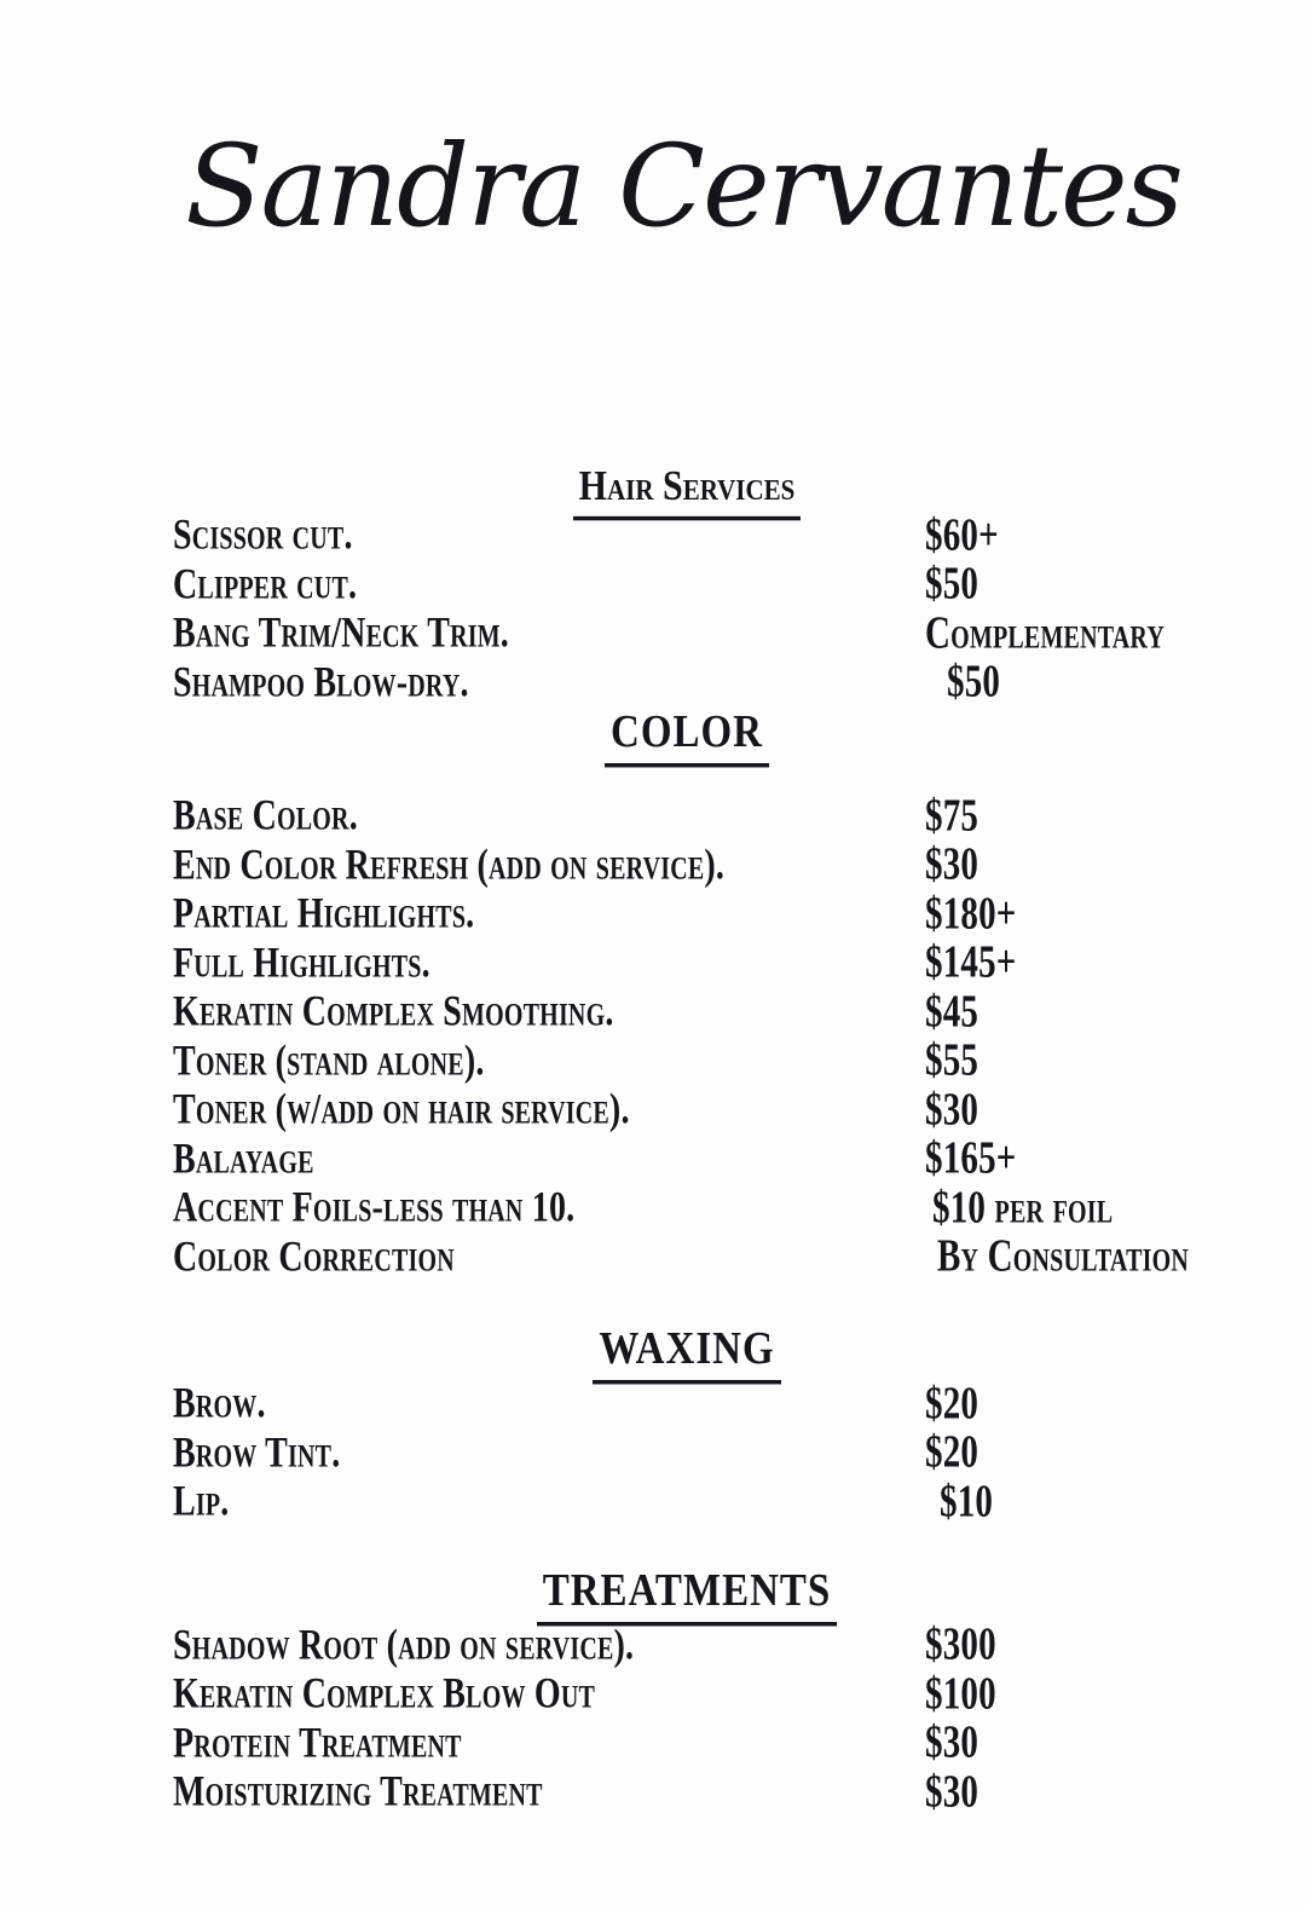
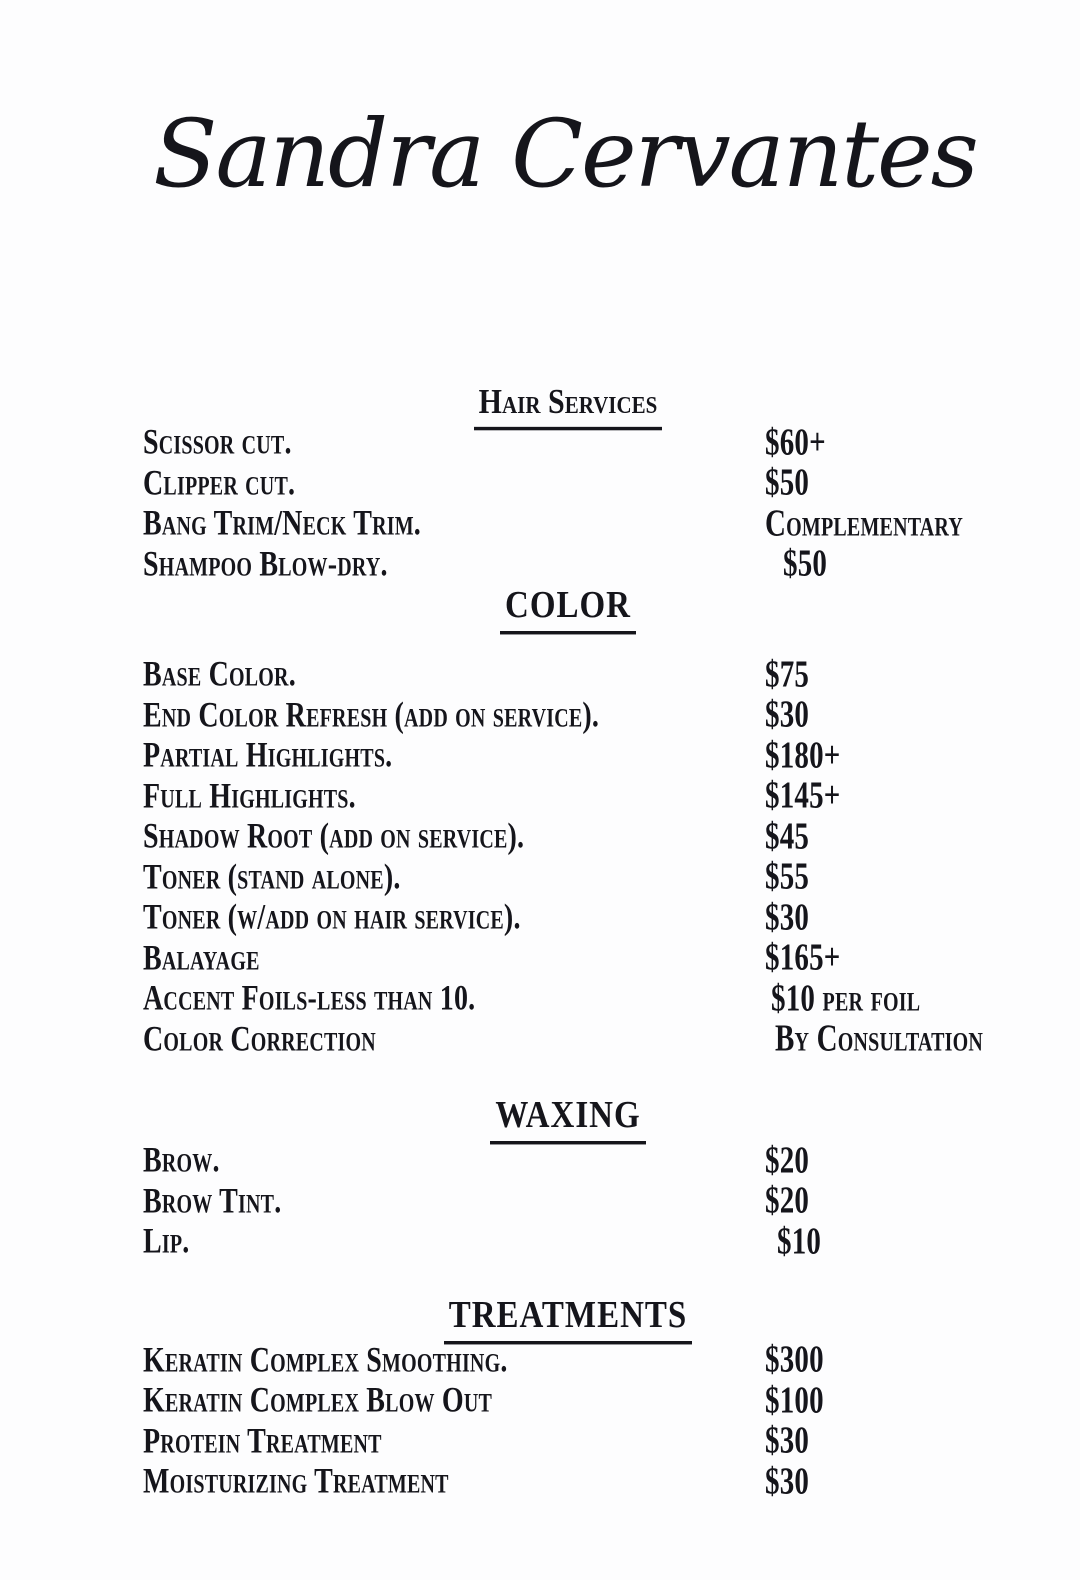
  Sandra Cervantes
  Hair Services
  Scissor cut.
  $60+
  Clipper cut.
  $50
  Bang Trim/Neck Trim.
  Complementary
  Shampoo Blow-dry.
  $50
  COLOR
  Base Color.
  $75
  End Color Refresh (add on service).
  $30
  Partial Highlights.
  $180+
  Full Highlights.
  $145+
- Keratin Complex Smoothing.
+ Shadow Root (add on service).
  $45
  Toner (stand alone).
  $55
  Toner (w/add on hair service).
  $30
  Balayage
  $165+
  Accent Foils-less than 10.
  $10 per foil
  Color Correction
  By Consultation
  WAXING
  Brow.
  $20
  Brow Tint.
  $20
  Lip.
  $10
  TREATMENTS
- Shadow Root (add on service).
+ Keratin Complex Smoothing.
  $300
  Keratin Complex Blow Out
  $100
  Protein Treatment
  $30
  Moisturizing Treatment
  $30
